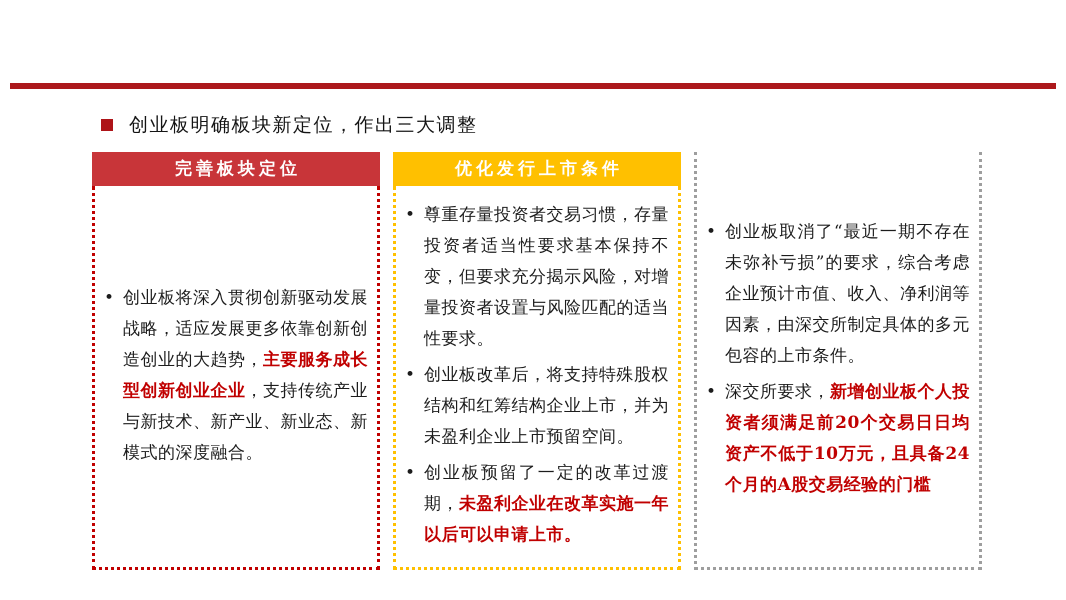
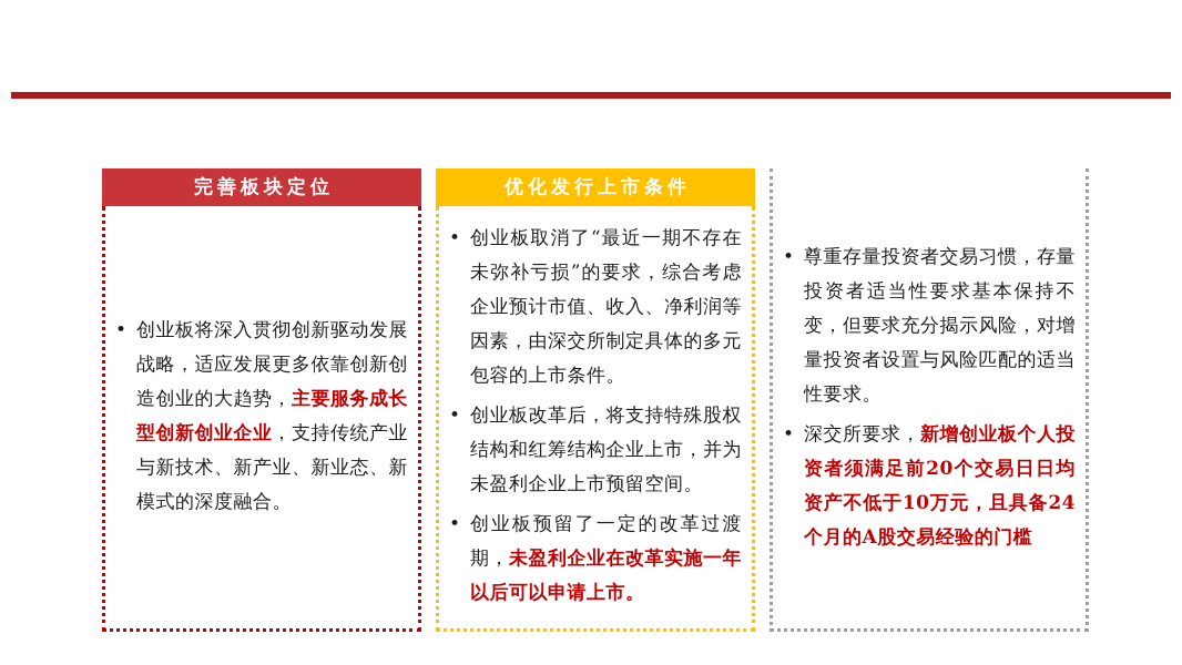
- 创业板明确板块新定位，作出三大调整
  完善板块定位
  •
  创业板将深入贯彻创新驱动发展战略，适应发展更多依靠创新创造创业的大趋势，主要服务成长型创新创业企业，支持传统产业与新技术、新产业、新业态、新模式的深度融合。
  优化发行上市条件
  •
- 尊重存量投资者交易习惯，存量投资者适当性要求基本保持不变，但要求充分揭示风险，对增量投资者设置与风险匹配的适当性要求。
+ 创业板取消了“最近一期不存在未弥补亏损”的要求，综合考虑企业预计市值、收入、净利润等因素，由深交所制定具体的多元包容的上市条件。
  •
  创业板改革后，将支持特殊股权结构和红筹结构企业上市，并为未盈利企业上市预留空间。
  •
  创业板预留了一定的改革过渡期，未盈利企业在改革实施一年以后可以申请上市。
  •
- 创业板取消了“最近一期不存在未弥补亏损”的要求，综合考虑企业预计市值、收入、净利润等因素，由深交所制定具体的多元包容的上市条件。
+ 尊重存量投资者交易习惯，存量投资者适当性要求基本保持不变，但要求充分揭示风险，对增量投资者设置与风险匹配的适当性要求。
  •
  深交所要求，新增创业板个人投资者须满足前20个交易日日均资产不低于10万元，且具备24个月的A股交易经验的门槛
